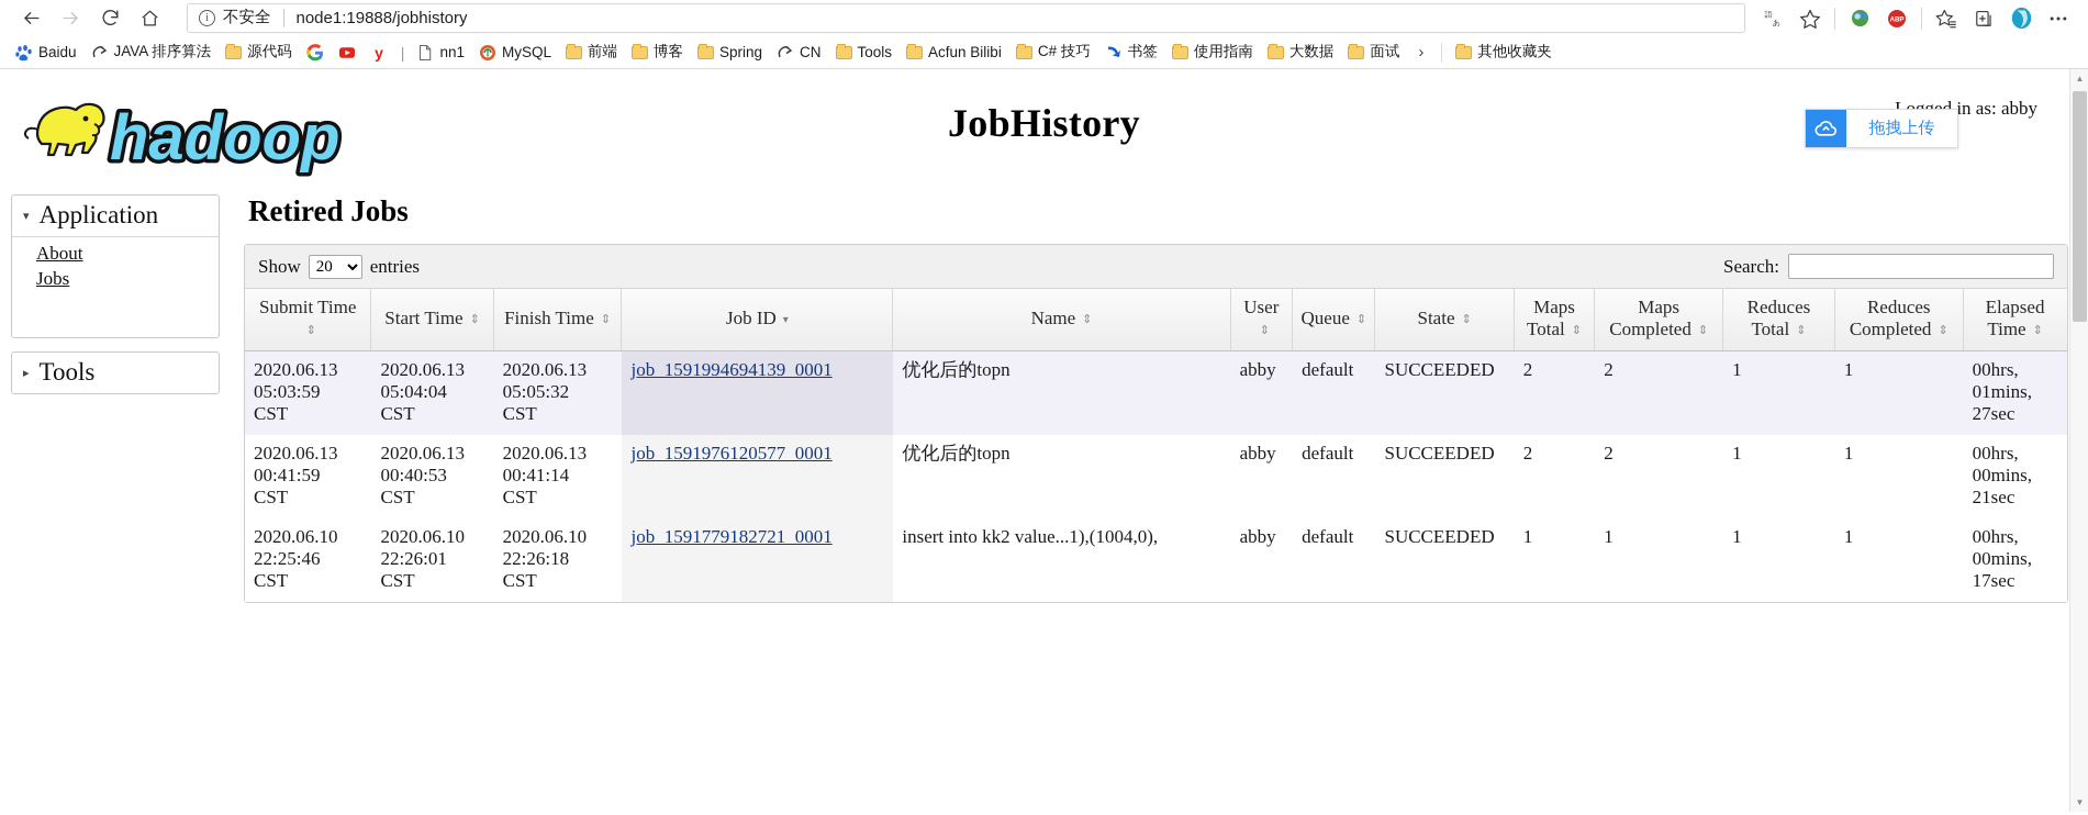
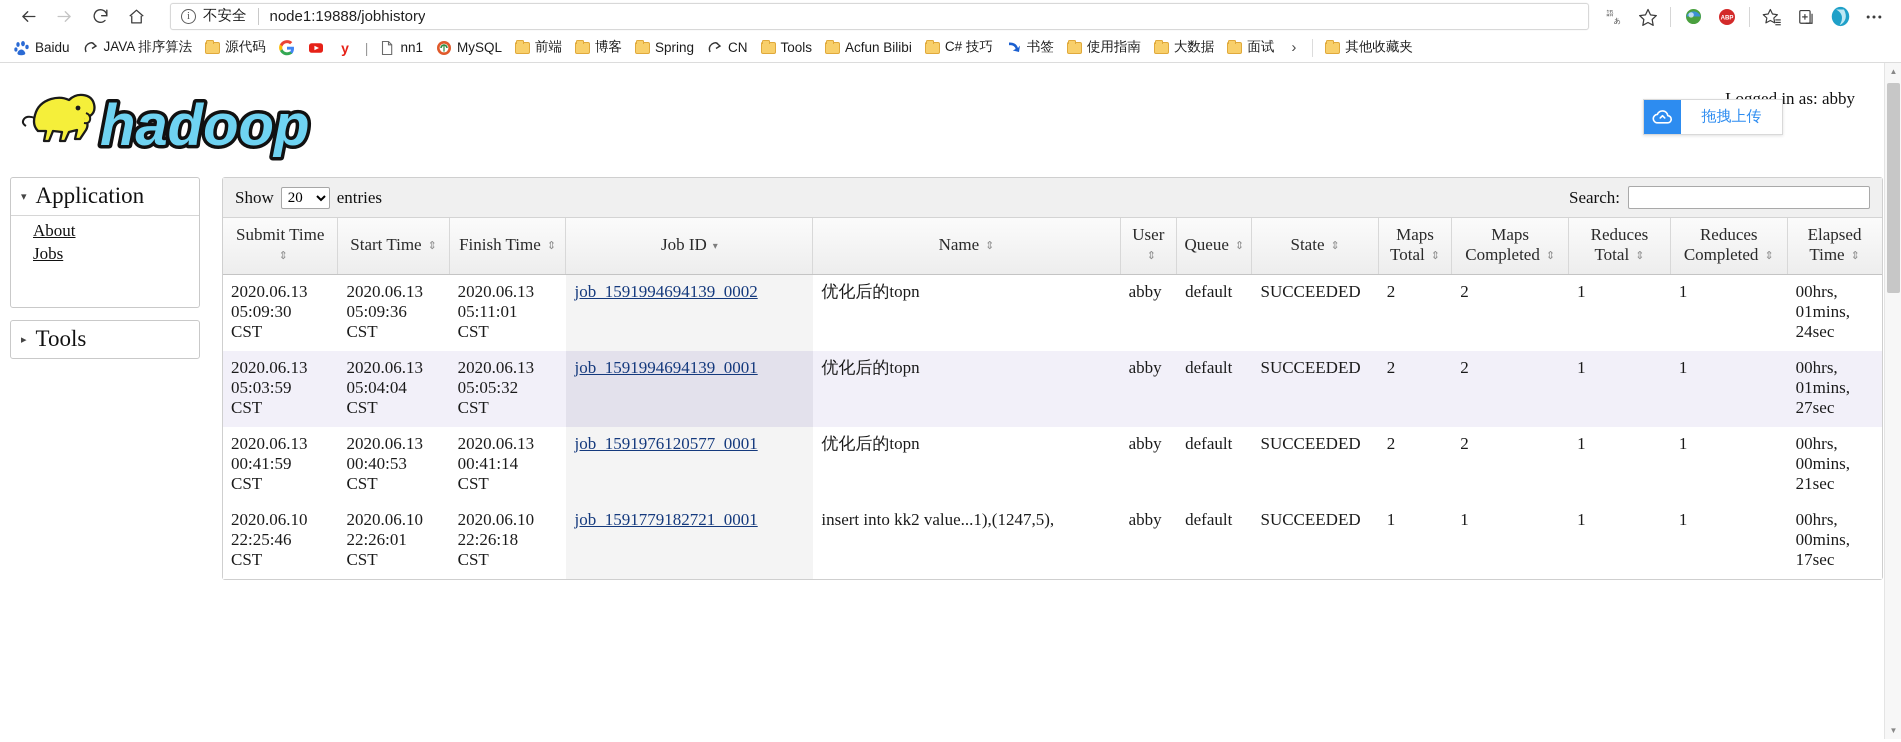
  i
  不安全
  node1:19888/jobhistory
  語
  あ
  Baidu
  JAVA 排序算法
  源代码
  y
  |
  nn1
  MySQL
  前端
  博客
  Spring
  CN
  Tools
  Acfun Bilibi
  C# 技巧
  书签
  使用指南
  大数据
  面试
  ›
  其他收藏夹
  hadoop
- JobHistory
  拖拽上传
  ▾
  Application
  About
  Jobs
  ▸
  Tools
- Retired Jobs
  Show
  20
  entries
  Search:
  Submit Time⇕	Start Time ⇕	Finish Time ⇕	Job ID ▾	Name ⇕	User⇕	Queue ⇕	State ⇕	Maps Total ⇕	Maps Completed ⇕	Reduces Total ⇕	Reduces Completed ⇕	Elapsed Time ⇕
+ 2020.06.1305:09:30CST	2020.06.1305:09:36CST	2020.06.1305:11:01CST	job_1591994694139_0002	优化后的topn	abby	default	SUCCEEDED	2	2	1	1	00hrs,01mins,24sec
  2020.06.1305:03:59CST	2020.06.1305:04:04CST	2020.06.1305:05:32CST	job_1591994694139_0001	优化后的topn	abby	default	SUCCEEDED	2	2	1	1	00hrs,01mins,27sec
  2020.06.1300:41:59CST	2020.06.1300:40:53CST	2020.06.1300:41:14CST	job_1591976120577_0001	优化后的topn	abby	default	SUCCEEDED	2	2	1	1	00hrs,00mins,21sec
- 2020.06.1022:25:46CST	2020.06.1022:26:01CST	2020.06.1022:26:18CST	job_1591779182721_0001	insert into kk2 value...1),(1004,0),	abby	default	SUCCEEDED	1	1	1	1	00hrs,00mins,17sec
+ 2020.06.1022:25:46CST	2020.06.1022:26:01CST	2020.06.1022:26:18CST	job_1591779182721_0001	insert into kk2 value...1),(1247,5),	abby	default	SUCCEEDED	1	1	1	1	00hrs,00mins,17sec
  ▲
  ▼
